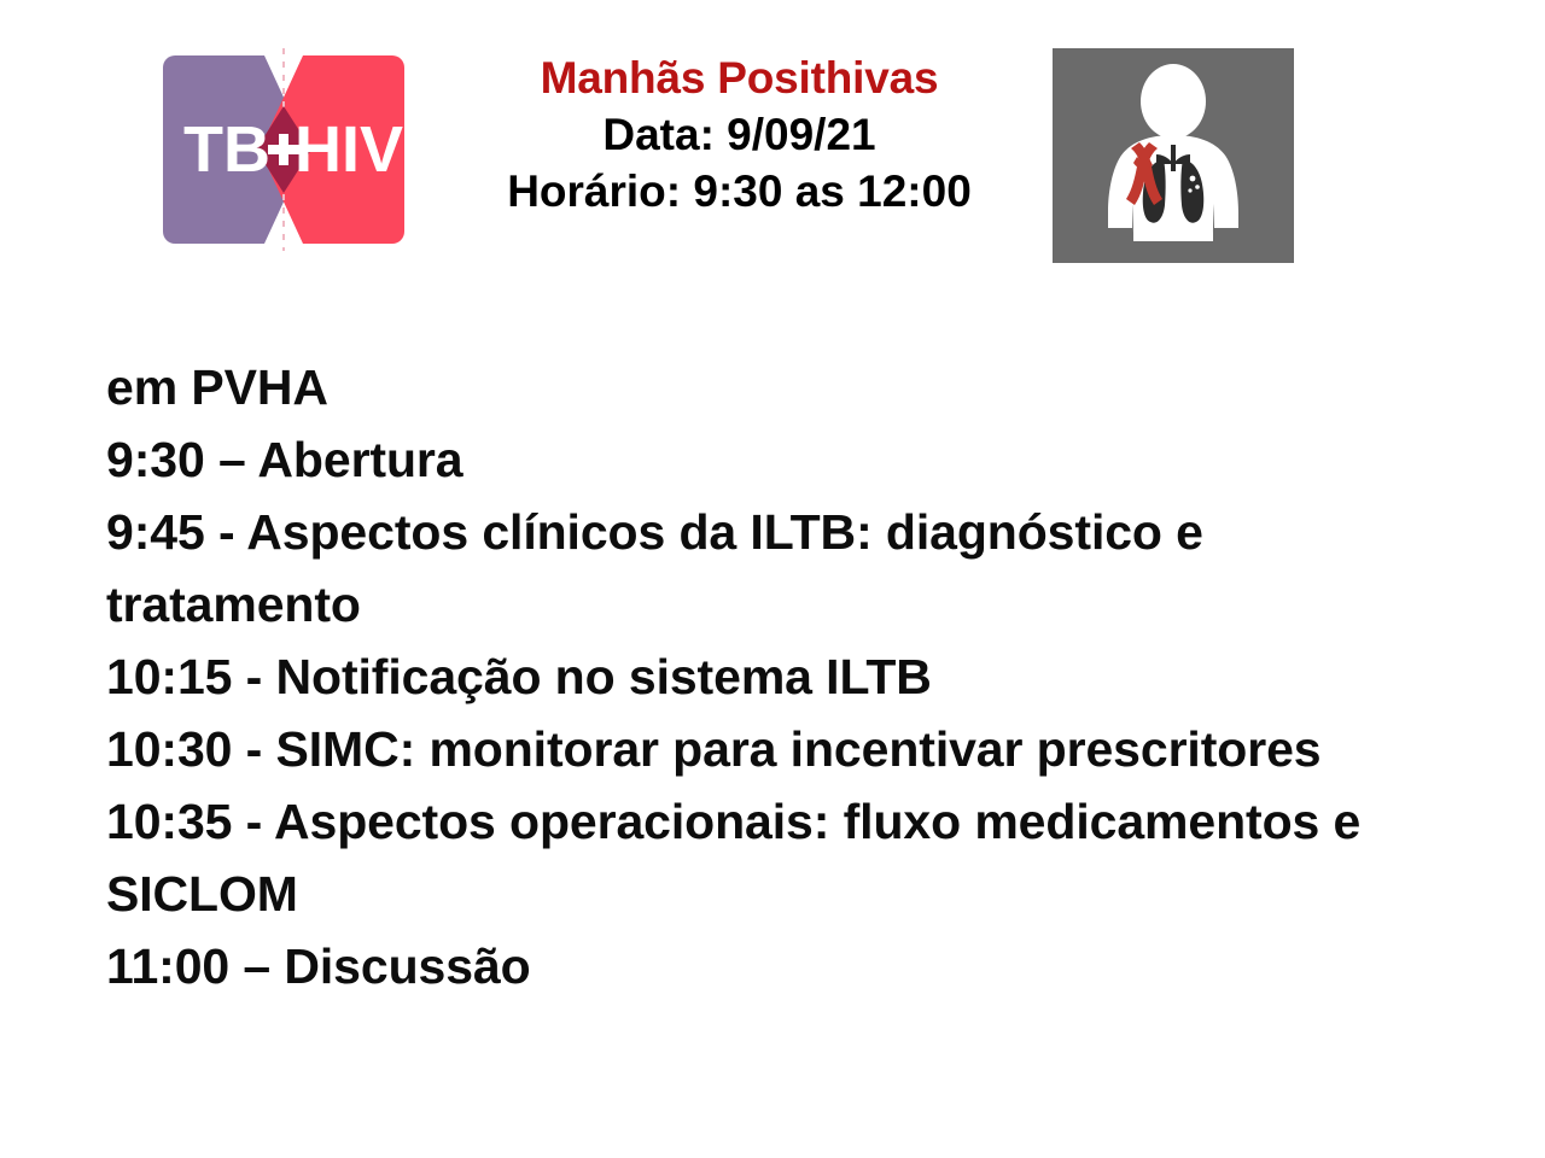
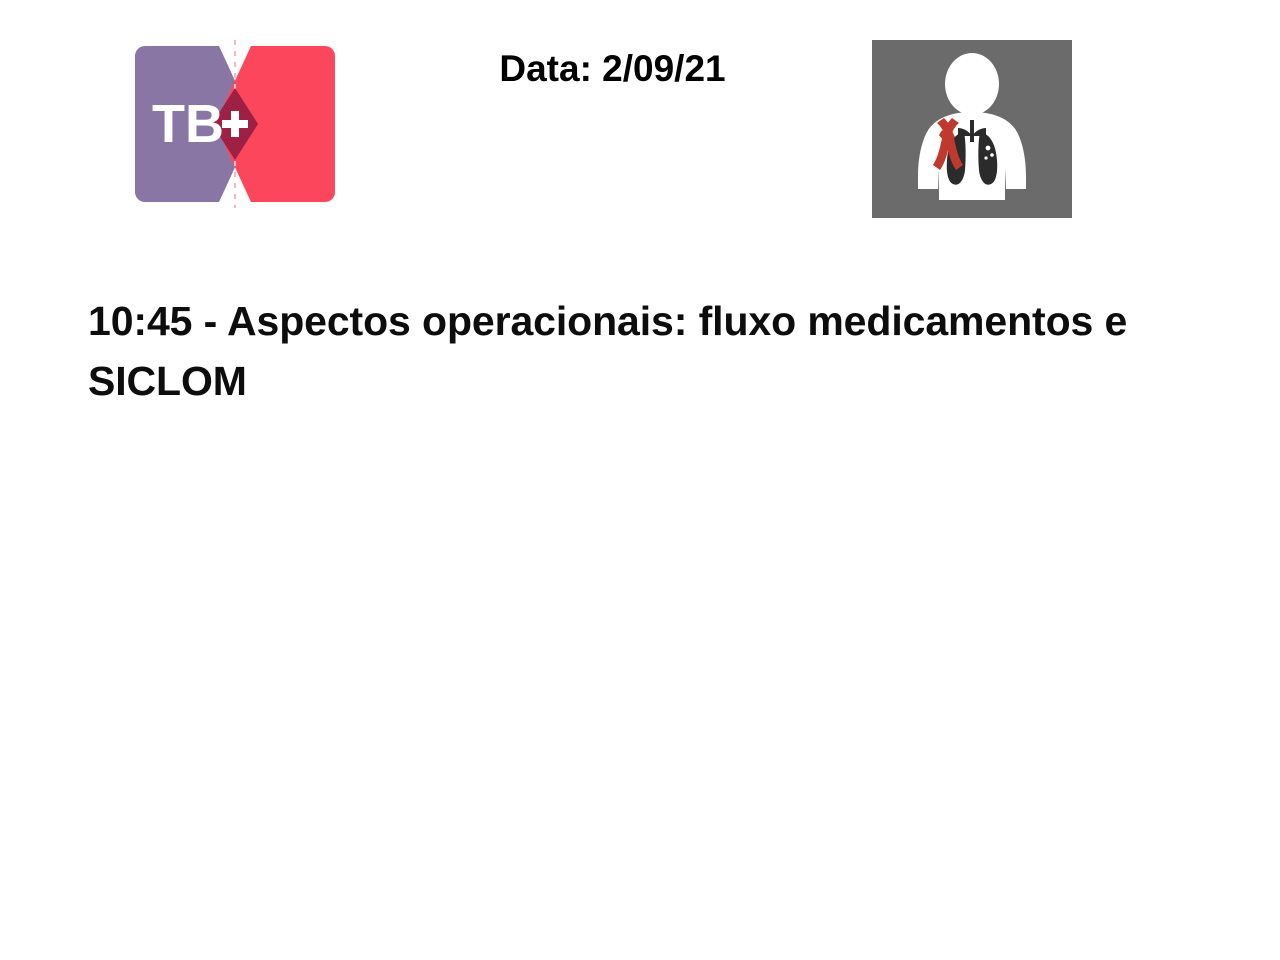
  TB
- HIV
- Manhãs Posithivas
- Data: 9/09/21
+ Data: 2/09/21
- Horário: 9:30 as 12:00
- em PVHA
- 9:30 – Abertura
- 9:45 - Aspectos clínicos da ILTB: diagnóstico e
- tratamento
- 10:15 - Notificação no sistema ILTB
- 10:30 - SIMC: monitorar para incentivar prescritores
- 10:35 - Aspectos operacionais: fluxo medicamentos e
+ 10:45 - Aspectos operacionais: fluxo medicamentos e
  SICLOM
- 11:00 – Discussão
